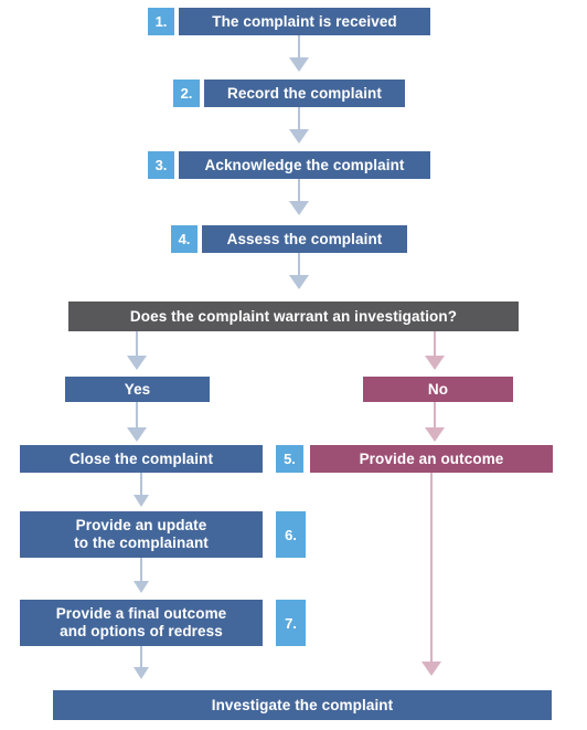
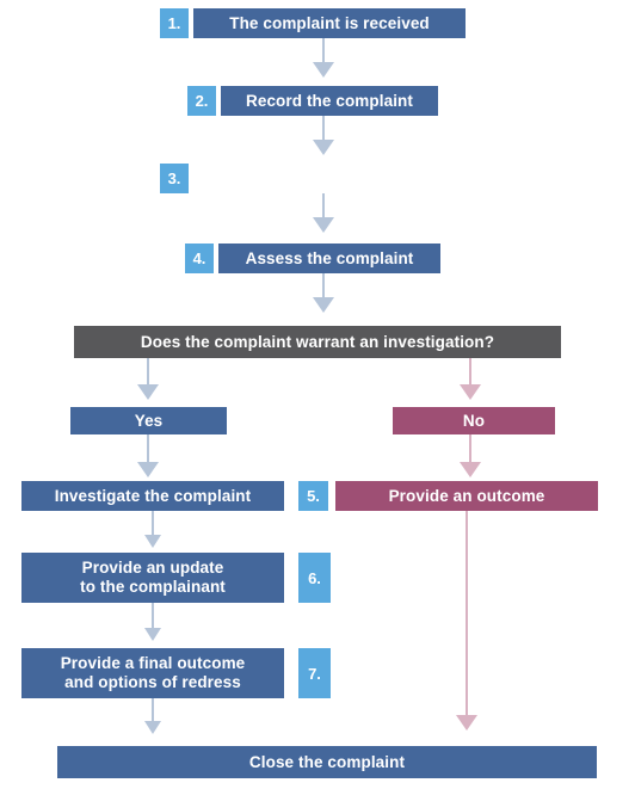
  1.
  The complaint is received
  2.
  Record the complaint
  3.
- Acknowledge the complaint
  4.
  Assess the complaint
  Does the complaint warrant an investigation?
  Yes
  No
- Close the complaint
+ Investigate the complaint
  5.
  Provide an outcome
  Provide an update
  to the complainant
  6.
  Provide a final outcome
  and options of redress
  7.
- Investigate the complaint
+ Close the complaint
